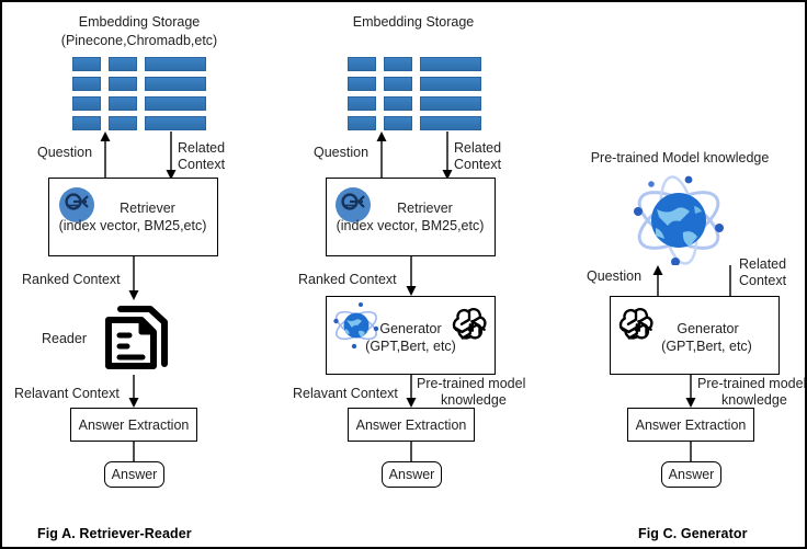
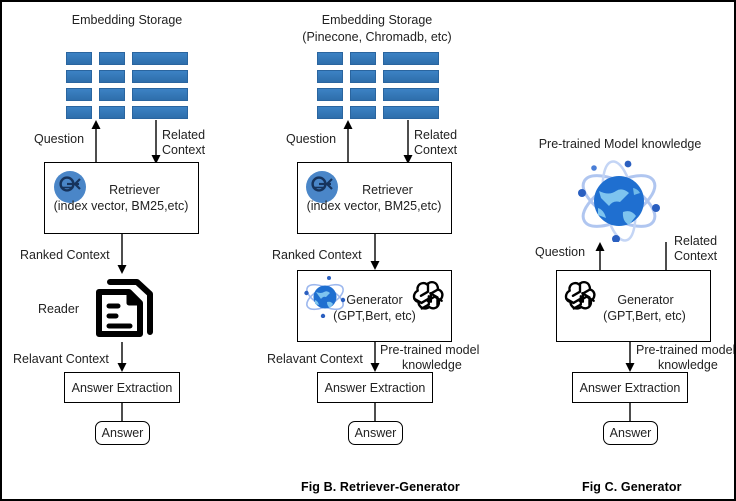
  Embedding Storage
- (Pinecone,Chromadb,etc)
  Question
  Related
  Context
  Retriever
  (index vector, BM25,etc)
  Ranked Context
  Reader
  Relavant Context
  Answer Extraction
  Answer
- Fig A. Retriever-Reader
  Embedding Storage
+ (Pinecone, Chromadb, etc)
  Question
  Related
  Context
  Retriever
  (index vector, BM25,etc)
  Ranked Context
  Generator
  (GPT,Bert, etc)
  Relavant Context
  Pre-trained model
  knowledge
  Answer Extraction
  Answer
+ Fig B. Retriever-Generator
  Pre-trained Model knowledge
  Question
  Related
  Context
  Generator
  (GPT,Bert, etc)
  Pre-trained model
  knowledge
  Answer Extraction
  Answer
  Fig C. Generator
